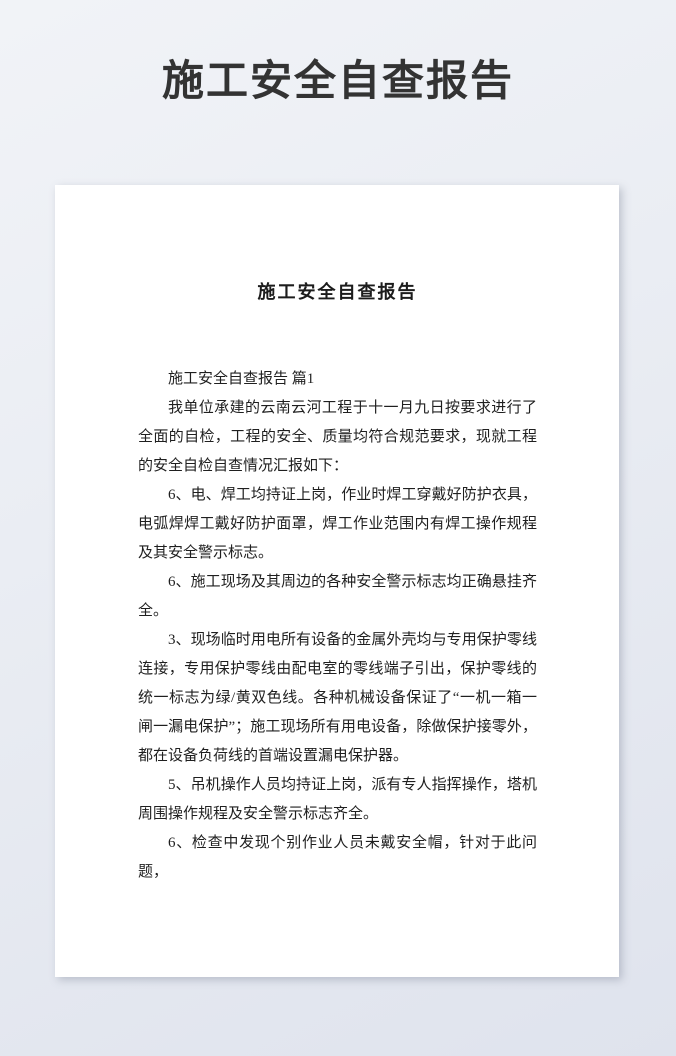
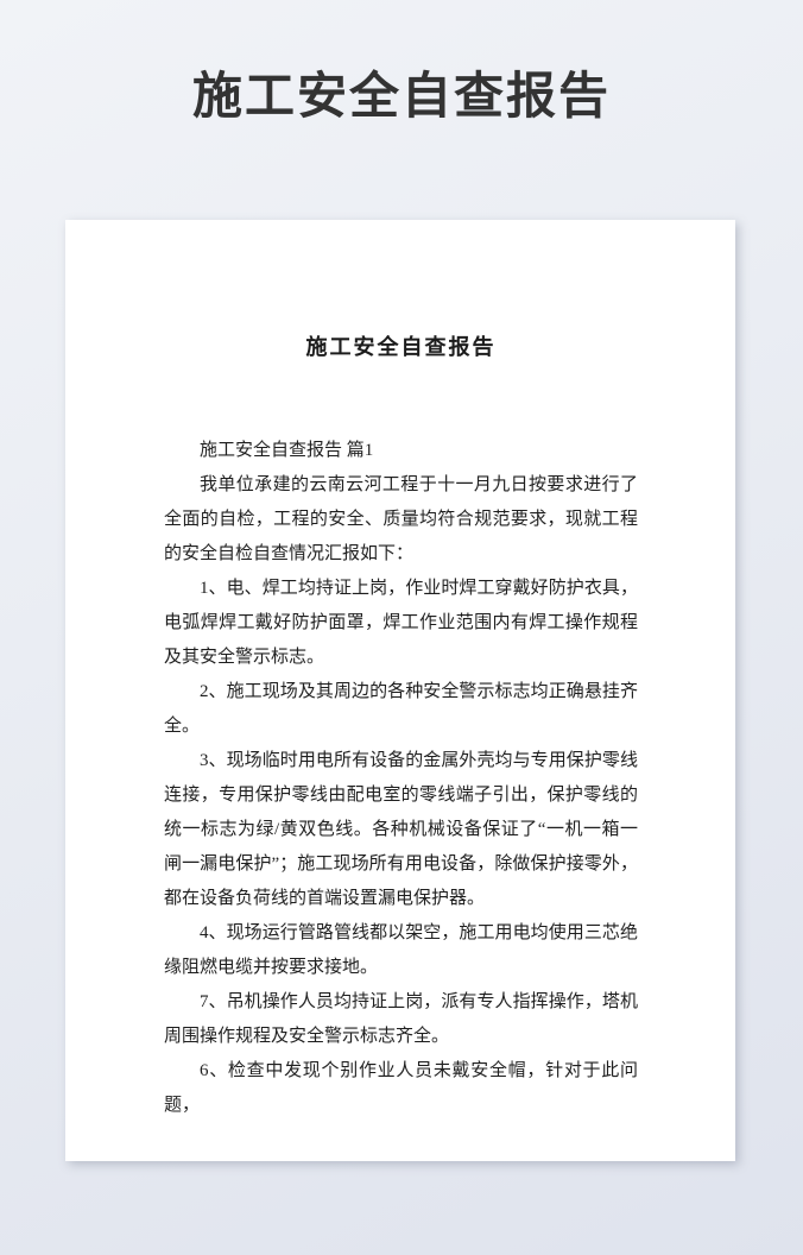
  施工安全自查报告
  施工安全自查报告
  施工安全自查报告 篇1
  我单位承建的云南云河工程于十一月九日按要求进行了全面的自检，工程的安全、质量均符合规范要求，现就工程的安全自检自查情况汇报如下：
- 6、电、焊工均持证上岗，作业时焊工穿戴好防护衣具，电弧焊焊工戴好防护面罩，焊工作业范围内有焊工操作规程及其安全警示标志。
+ 1、电、焊工均持证上岗，作业时焊工穿戴好防护衣具，电弧焊焊工戴好防护面罩，焊工作业范围内有焊工操作规程及其安全警示标志。
- 6、施工现场及其周边的各种安全警示标志均正确悬挂齐全。
+ 2、施工现场及其周边的各种安全警示标志均正确悬挂齐全。
  3、现场临时用电所有设备的金属外壳均与专用保护零线连接，专用保护零线由配电室的零线端子引出，保护零线的统一标志为绿/黄双色线。各种机械设备保证了“一机一箱一闸一漏电保护”；施工现场所有用电设备，除做保护接零外，都在设备负荷线的首端设置漏电保护器。
+ 4、现场运行管路管线都以架空，施工用电均使用三芯绝缘阻燃电缆并按要求接地。
- 5、吊机操作人员均持证上岗，派有专人指挥操作，塔机周围操作规程及安全警示标志齐全。
+ 7、吊机操作人员均持证上岗，派有专人指挥操作，塔机周围操作规程及安全警示标志齐全。
  6、检查中发现个别作业人员未戴安全帽，针对于此问题，
